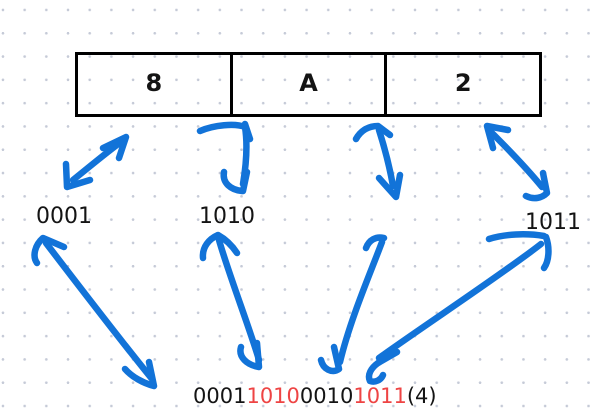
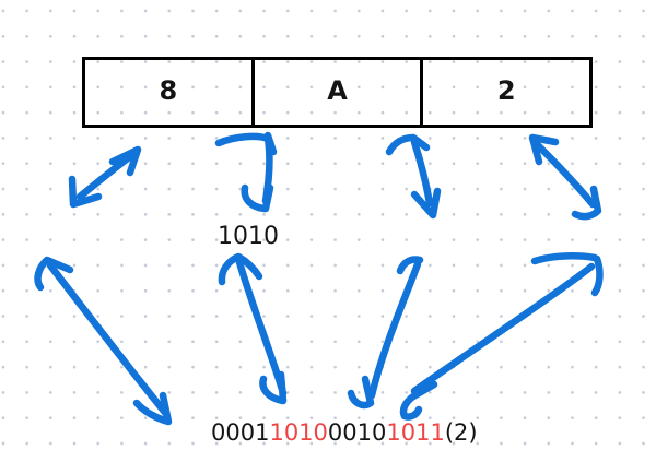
  8
  A
  2
- 0001
  1010
- 1011
- 0001101000101011(4)
+ 0001101000101011(2)
